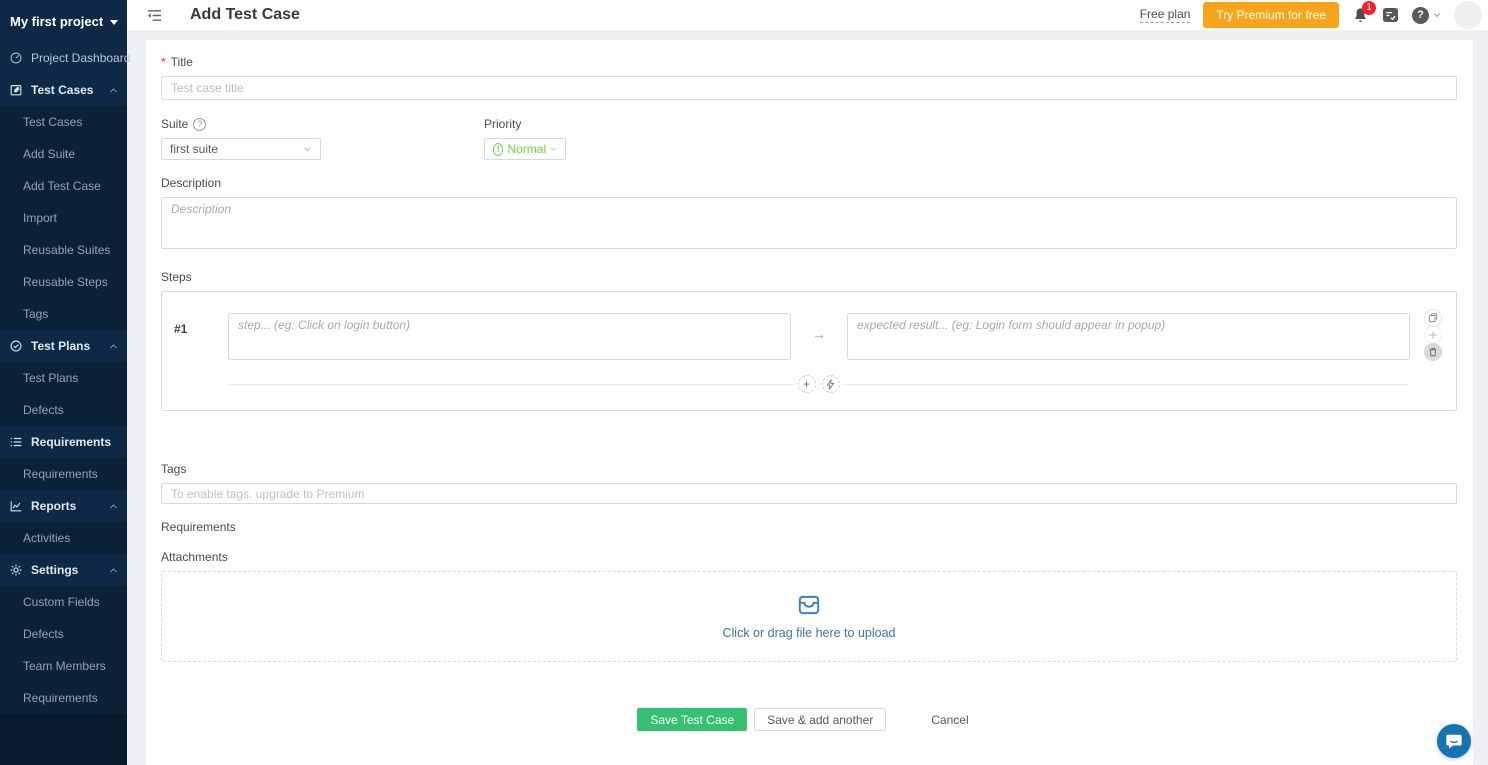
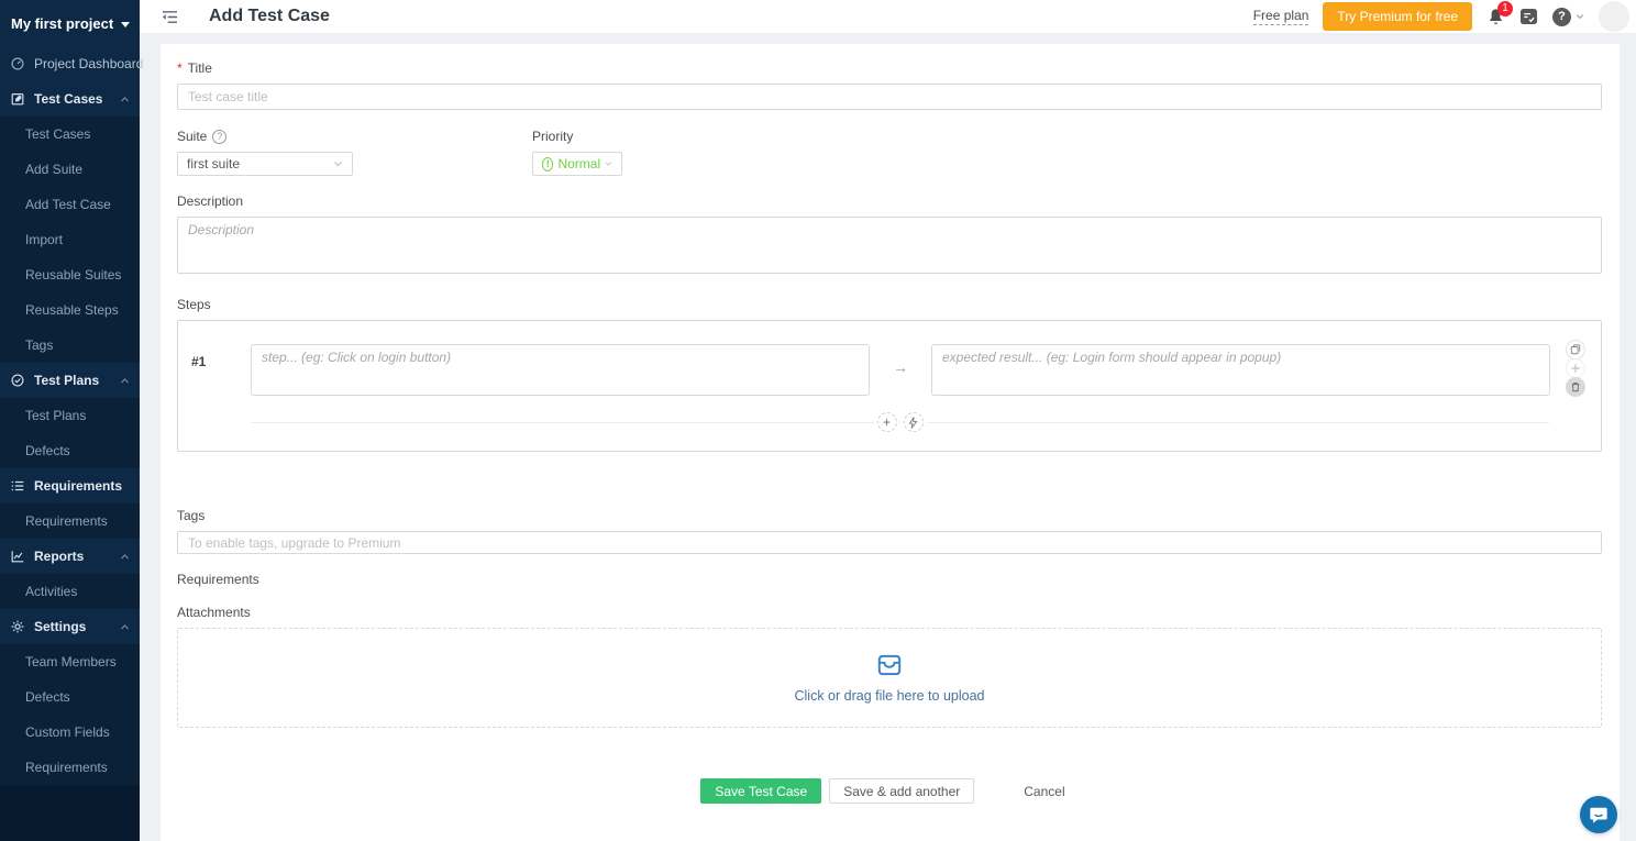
  My first project
  Project Dashboard
  Test Cases
  Test Cases
  Add Suite
  Add Test Case
  Import
  Reusable Suites
  Reusable Steps
  Tags
  Test Plans
  Test Plans
  Defects
  Requirements
  Requirements
  Reports
  Activities
  Settings
- Custom Fields
+ Team Members
  Defects
- Team Members
+ Custom Fields
  Requirements
  Add Test Case
  Free plan
  Try Premium for free
  1
  ?
  *
  Title
  Test case title
  Suite
  ?
  first suite
  Priority
  !
  Normal
  Description
  Description
  Steps
  #1
  step... (eg: Click on login button)
  →
  expected result... (eg: Login form should appear in popup)
  +
  Tags
  To enable tags, upgrade to Premium
  Requirements
  Attachments
  Click or drag file here to upload
  Save Test Case
  Save & add another
  Cancel
